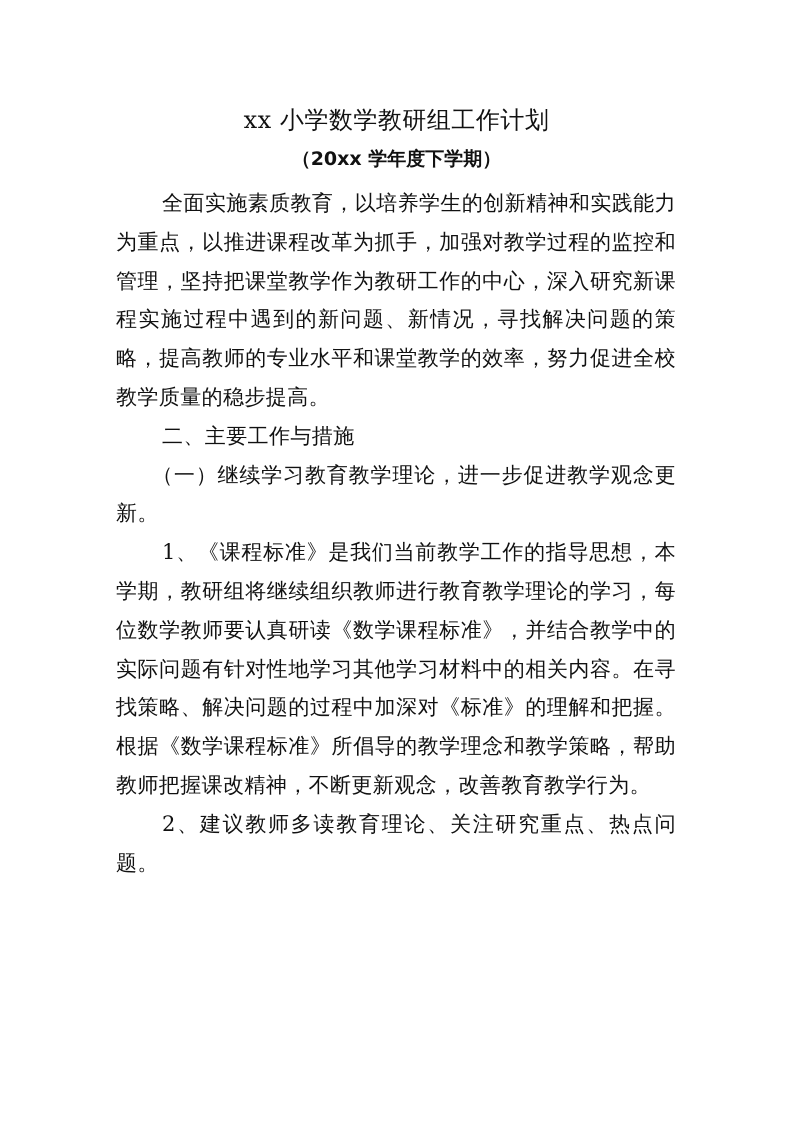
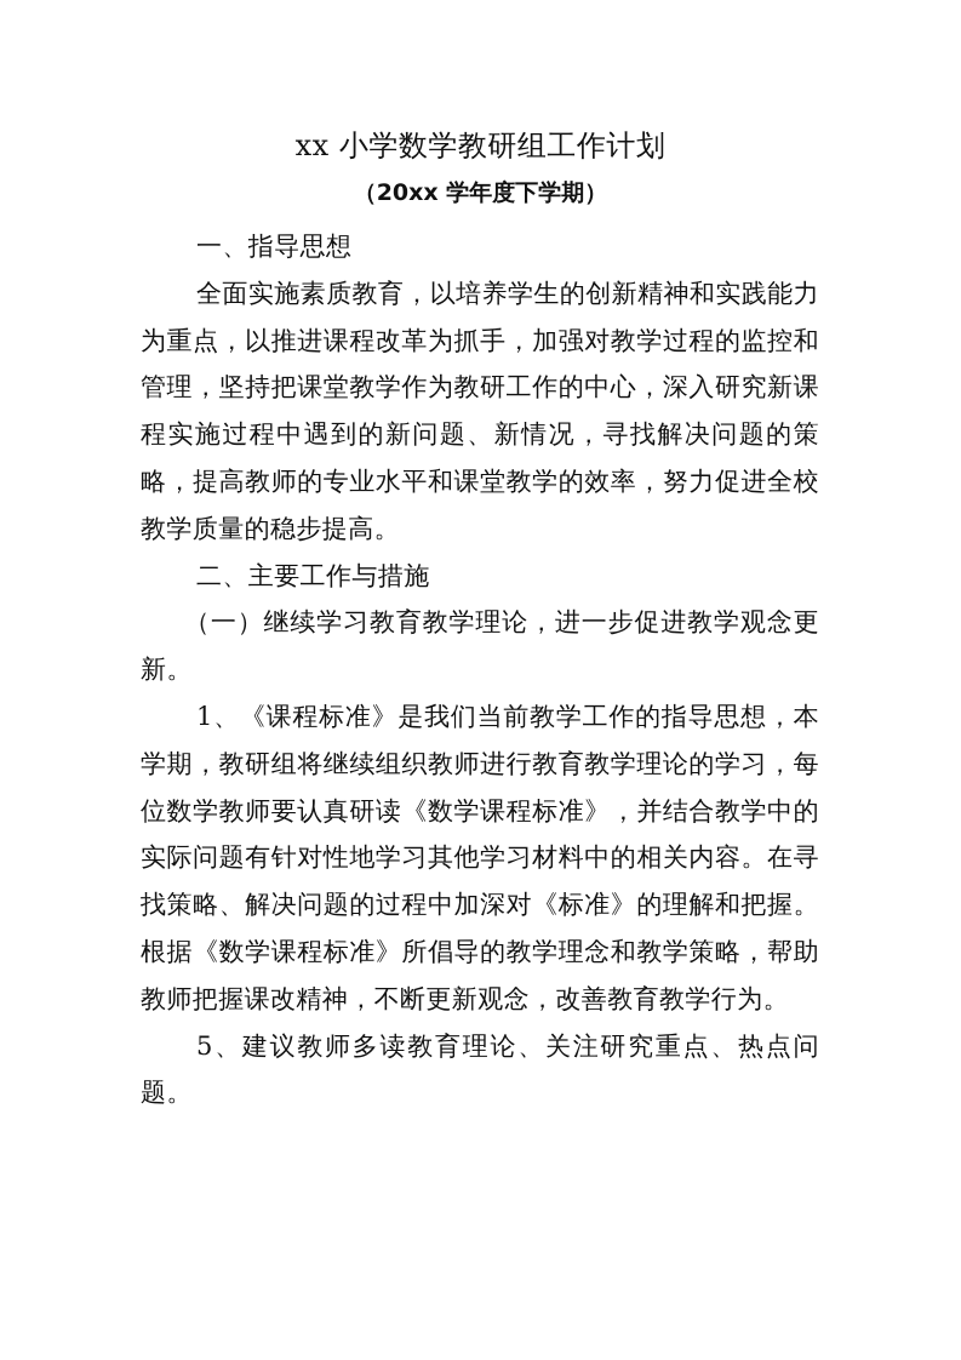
  xx 小学数学教研组工作计划
  （20xx 学年度下学期）
+ 一、指导思想
  全面实施素质教育，以培养学生的创新精神和实践能力为重点，以推进课程改革为抓手，加强对教学过程的监控和管理，坚持把课堂教学作为教研工作的中心，深入研究新课程实施过程中遇到的新问题、新情况，寻找解决问题的策略，提高教师的专业水平和课堂教学的效率，努力促进全校教学质量的稳步提高。
  二、主要工作与措施
  （一）继续学习教育教学理论，进一步促进教学观念更新。
  1、《课程标准》是我们当前教学工作的指导思想，本学期，教研组将继续组织教师进行教育教学理论的学习，每位数学教师要认真研读《数学课程标准》，并结合教学中的实际问题有针对性地学习其他学习材料中的相关内容。在寻找策略、解决问题的过程中加深对《标准》的理解和把握。根据《数学课程标准》所倡导的教学理念和教学策略，帮助教师把握课改精神，不断更新观念，改善教育教学行为。
- 2、建议教师多读教育理论、关注研究重点、热点问题。
+ 5、建议教师多读教育理论、关注研究重点、热点问题。
